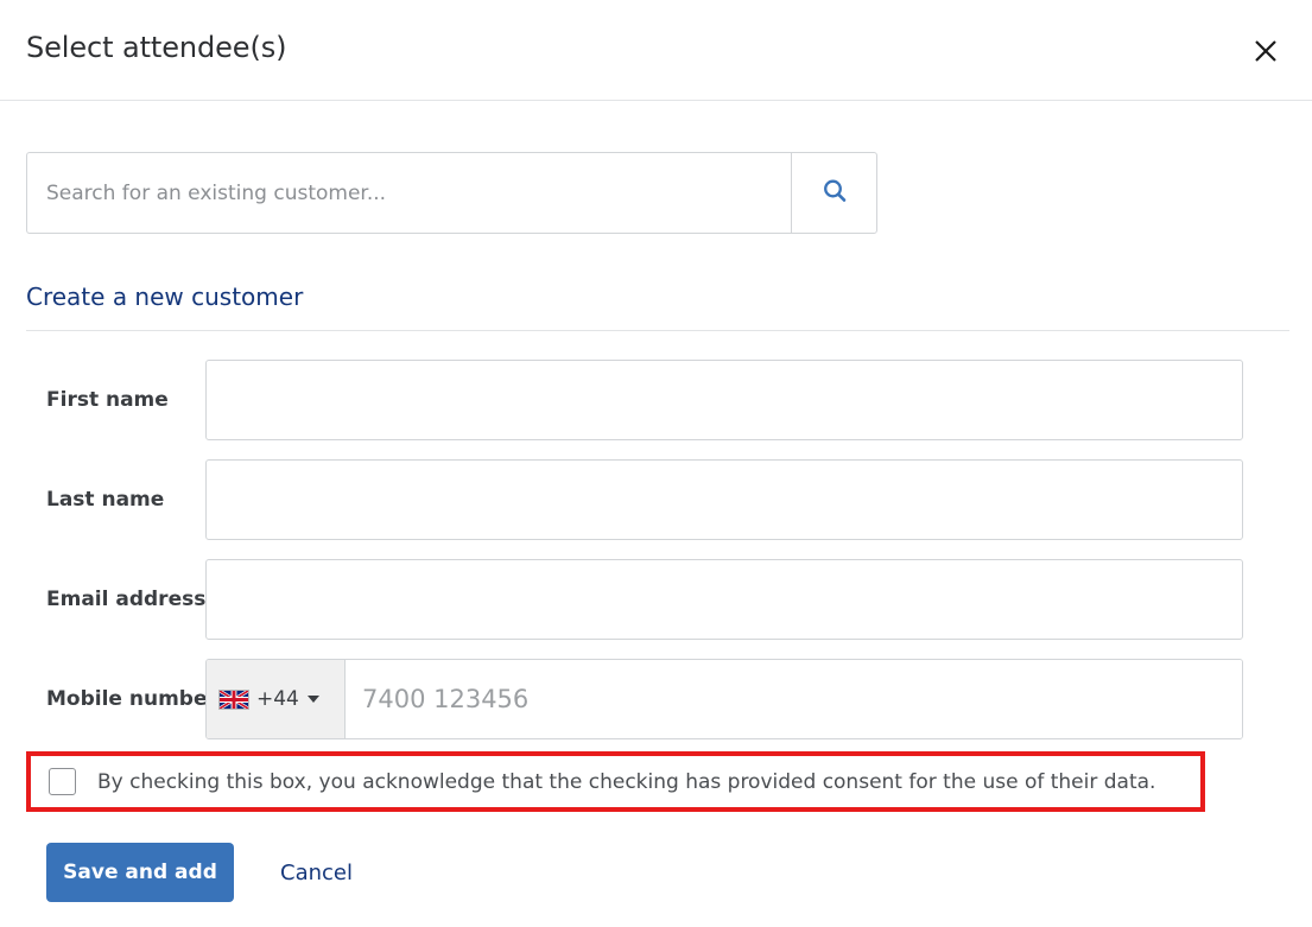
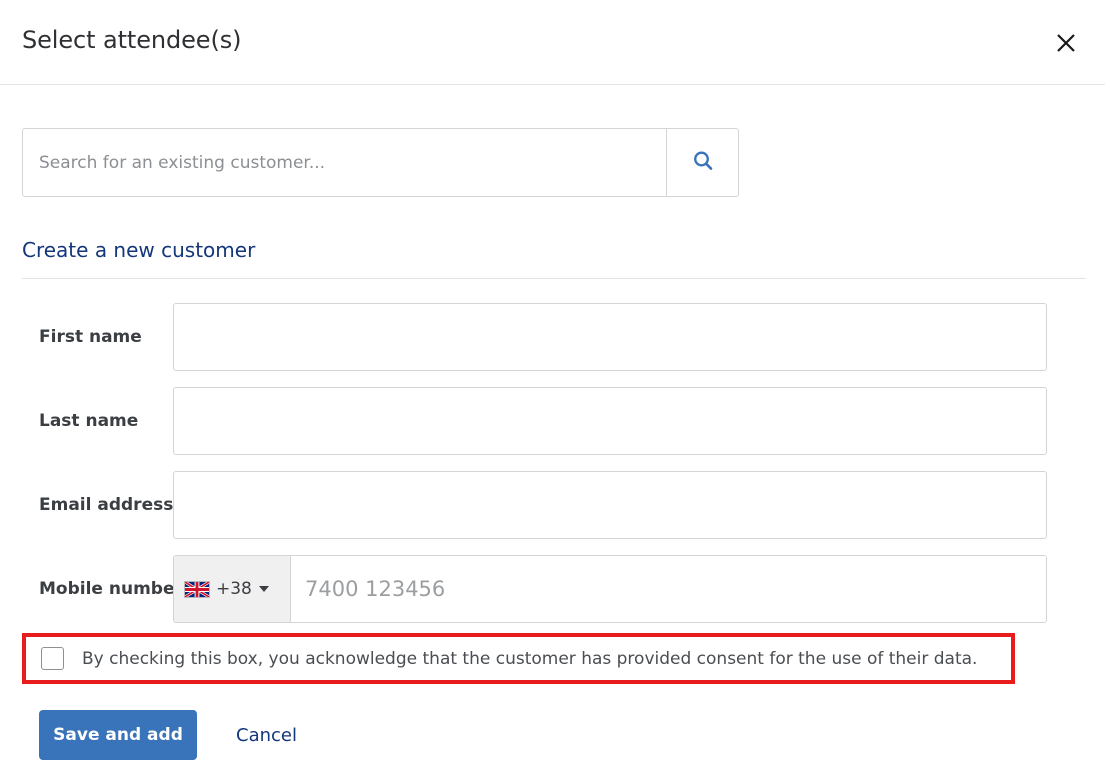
  Select attendee(s)
  Search for an existing customer...
  Create a new customer
  First name
  Last name
  Email address
  Mobile numbe
- +44
+ +38
  7400 123456
- By checking this box, you acknowledge that the checking has provided consent for the use of their data.
+ By checking this box, you acknowledge that the customer has provided consent for the use of their data.
  Save and add
  Cancel
